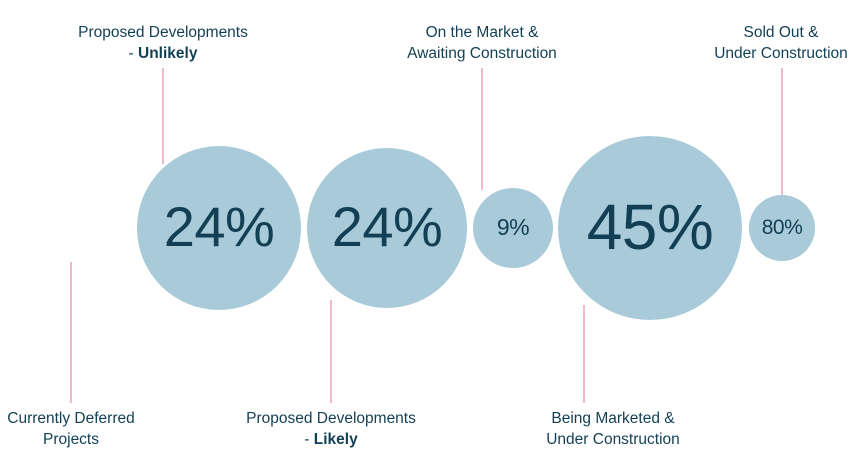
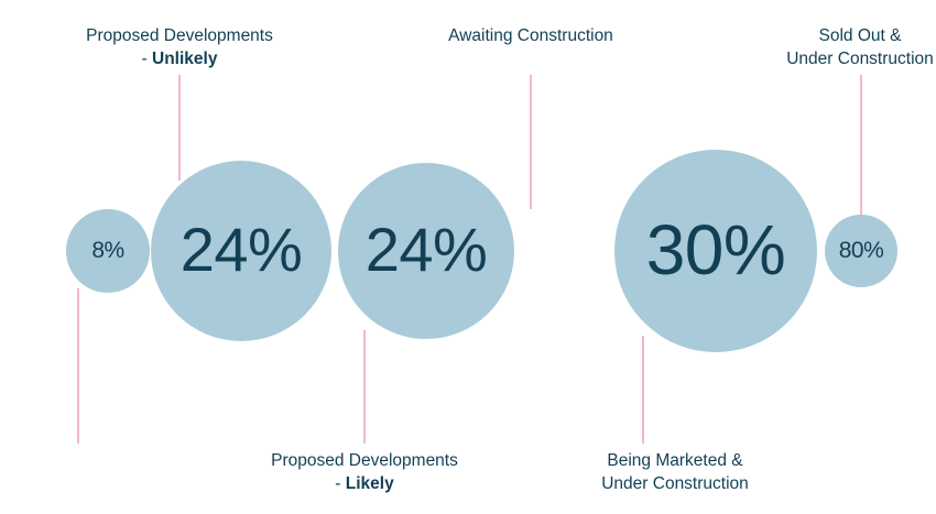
  Proposed Developments
  - Unlikely
- On the Market &
  Awaiting Construction
  Sold Out &
  Under Construction
+ 8%
  24%
  24%
- 9%
- 45%
+ 30%
  80%
- Currently Deferred
- Projects
  Proposed Developments
  - Likely
  Being Marketed &
  Under Construction
